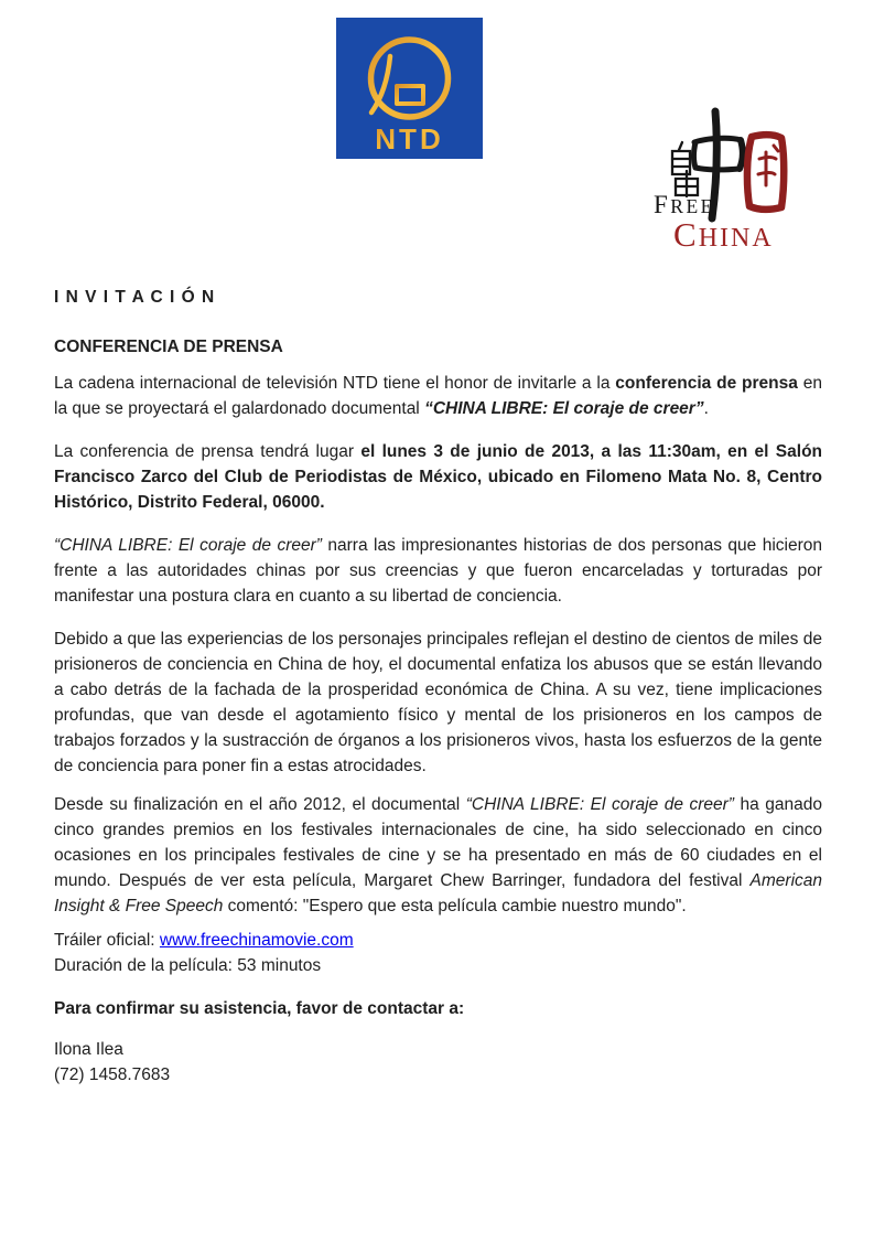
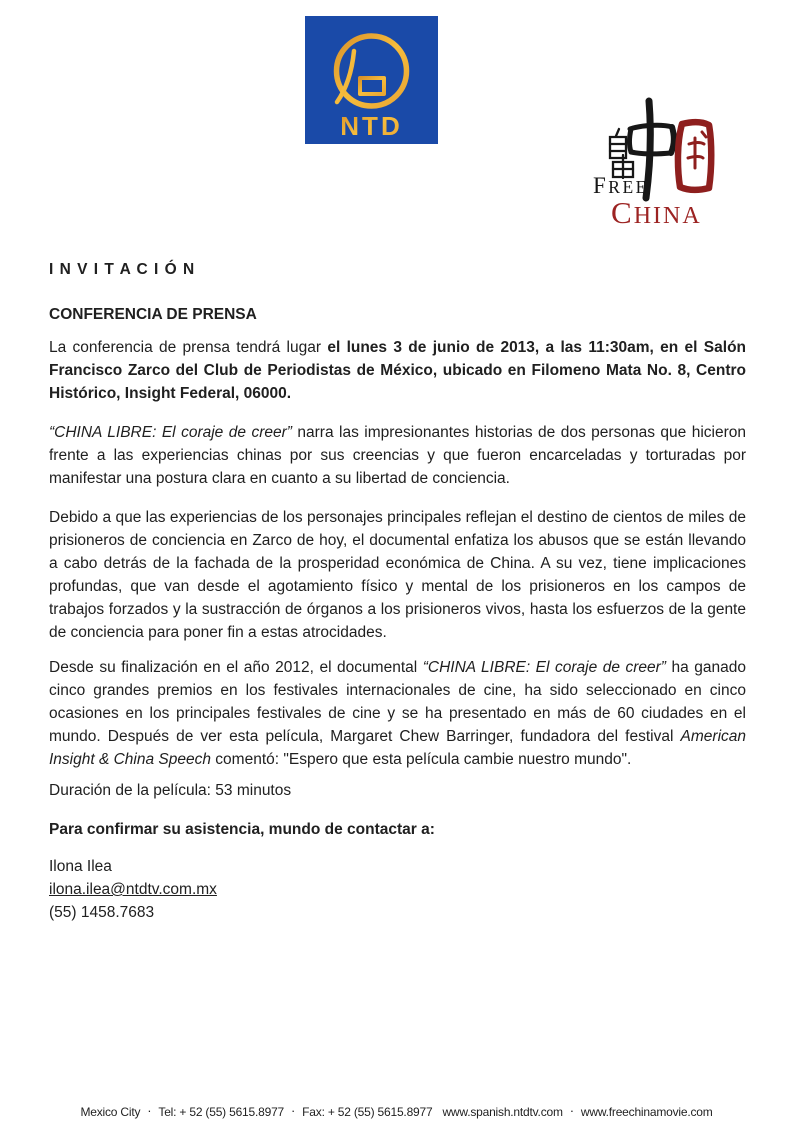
  NTD
  FREE
  CHINA
  I N V I T A C I Ó N
  CONFERENCIA DE PRENSA
- La cadena internacional de televisión NTD tiene el honor de invitarle a la conferencia de prensa en la que se proyectará el galardonado documental “CHINA LIBRE: El coraje de creer”.
- La conferencia de prensa tendrá lugar el lunes 3 de junio de 2013, a las 11:30am, en el Salón Francisco Zarco del Club de Periodistas de México, ubicado en Filomeno Mata No. 8, Centro Histórico, Distrito Federal, 06000.
+ La conferencia de prensa tendrá lugar el lunes 3 de junio de 2013, a las 11:30am, en el Salón Francisco Zarco del Club de Periodistas de México, ubicado en Filomeno Mata No. 8, Centro Histórico, Insight Federal, 06000.
- “CHINA LIBRE: El coraje de creer” narra las impresionantes historias de dos personas que hicieron frente a las autoridades chinas por sus creencias y que fueron encarceladas y torturadas por manifestar una postura clara en cuanto a su libertad de conciencia.
+ “CHINA LIBRE: El coraje de creer” narra las impresionantes historias de dos personas que hicieron frente a las experiencias chinas por sus creencias y que fueron encarceladas y torturadas por manifestar una postura clara en cuanto a su libertad de conciencia.
- Debido a que las experiencias de los personajes principales reflejan el destino de cientos de miles de prisioneros de conciencia en China de hoy, el documental enfatiza los abusos que se están llevando a cabo detrás de la fachada de la prosperidad económica de China. A su vez, tiene implicaciones profundas, que van desde el agotamiento físico y mental de los prisioneros en los campos de trabajos forzados y la sustracción de órganos a los prisioneros vivos, hasta los esfuerzos de la gente de conciencia para poner fin a estas atrocidades.
+ Debido a que las experiencias de los personajes principales reflejan el destino de cientos de miles de prisioneros de conciencia en Zarco de hoy, el documental enfatiza los abusos que se están llevando a cabo detrás de la fachada de la prosperidad económica de China. A su vez, tiene implicaciones profundas, que van desde el agotamiento físico y mental de los prisioneros en los campos de trabajos forzados y la sustracción de órganos a los prisioneros vivos, hasta los esfuerzos de la gente de conciencia para poner fin a estas atrocidades.
- Desde su finalización en el año 2012, el documental “CHINA LIBRE: El coraje de creer” ha ganado cinco grandes premios en los festivales internacionales de cine, ha sido seleccionado en cinco ocasiones en los principales festivales de cine y se ha presentado en más de 60 ciudades en el mundo. Después de ver esta película, Margaret Chew Barringer, fundadora del festival American Insight & Free Speech comentó: "Espero que esta película cambie nuestro mundo".
+ Desde su finalización en el año 2012, el documental “CHINA LIBRE: El coraje de creer” ha ganado cinco grandes premios en los festivales internacionales de cine, ha sido seleccionado en cinco ocasiones en los principales festivales de cine y se ha presentado en más de 60 ciudades en el mundo. Después de ver esta película, Margaret Chew Barringer, fundadora del festival American Insight & China Speech comentó: "Espero que esta película cambie nuestro mundo".
- Tráiler oficial: www.freechinamovie.com
  Duración de la película: 53 minutos
- Para confirmar su asistencia, favor de contactar a:
+ Para confirmar su asistencia, mundo de contactar a:
  Ilona Ilea
+ ilona.ilea@ntdtv.com.mx
- (72) 1458.7683
+ (55) 1458.7683
+ Mexico City · Tel: + 52 (55) 5615.8977 · Fax: + 52 (55) 5615.8977 www.spanish.ntdtv.com · www.freechinamovie.com
